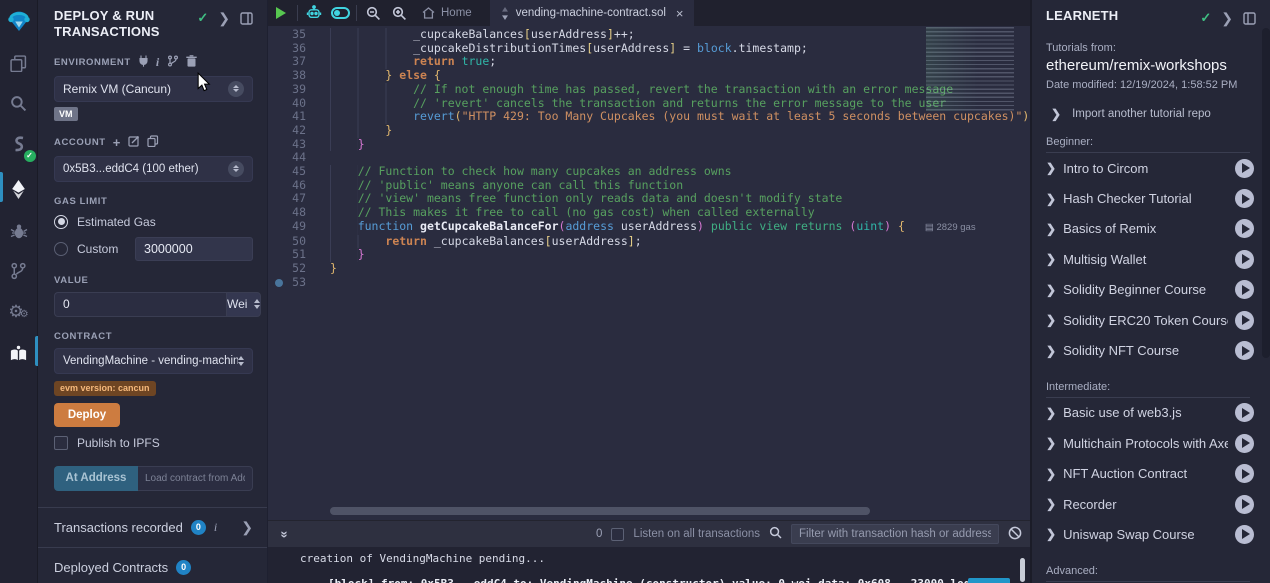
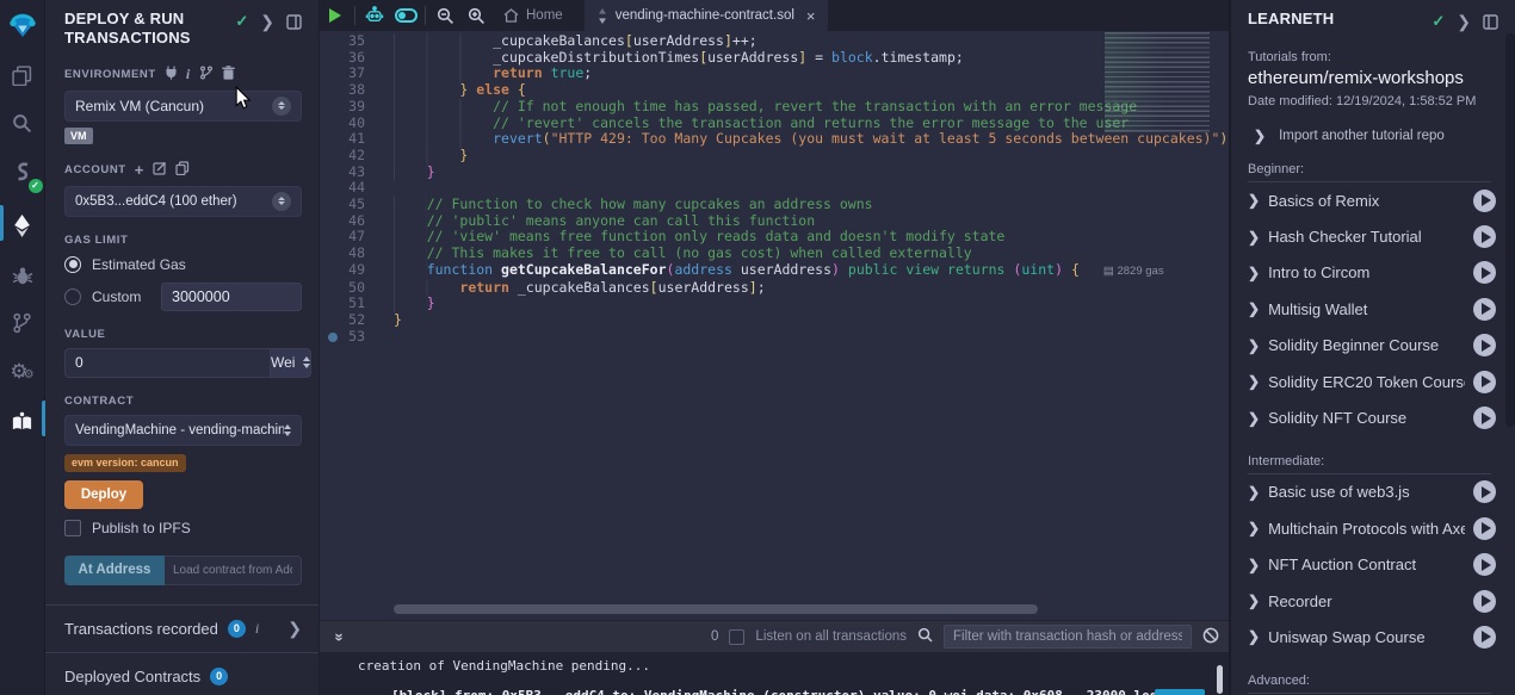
  ✓
  ⚙⚙
  DEPLOY & RUN
  TRANSACTIONS
  ✓
  ❯
  ENVIRONMENT
  i
  Remix VM (Cancun)
  VM
  ACCOUNT
  +
  0x5B3...eddC4 (100 ether)
  GAS LIMIT
  Estimated Gas
  Custom
  3000000
  VALUE
  0
  Wei
  CONTRACT
  VendingMachine - vending-machin
  evm version: cancun
  Deploy
  Publish to IPFS
  At Address
  Load contract from Ad
  Transactions recorded
  0
  i
  ❯
  Deployed Contracts
  0
  Home
  vending-machine-contract.sol
  ×
  35
  _cupcakeBalances[userAddress]++;
  36
  _cupcakeDistributionTimes[userAddress] = block.timestamp;
  37
  return true;
  38
  } else {
  39
  // If not enough time has passed, revert the transaction with an error mes
  40
  // 'revert' cancels the transaction and returns the error message to the u
  41
  revert("HTTP 429: Too Many Cupcakes (you must wait at least 5 seconds between cupcakes)")
  42
  }
  43
  }
  44
  45
  // Function to check how many cupcakes an address owns
  46
  // 'public' means anyone can call this function
  47
  // 'view' means free function only reads data and doesn't modify state
  48
  // This makes it free to call (no gas cost) when called externally
  49
  function getCupcakeBalanceFor(address userAddress) public view returns (uint) { ▤ 2829 gas
  50
  return _cupcakeBalances[userAddress];
  51
  }
  52
  }
  53
  0
  Listen on all transactions
  Filter with transaction hash or address
  creation of VendingMachine pending...
  LEARNETH
  ✓
  ❯
  Tutorials from:
  ethereum/remix-workshops
  Date modified: 12/19/2024, 1:58:52 PM
  ❯
  Import another tutorial repo
  Beginner:
  ❯
- Intro to Circom
+ Basics of Remix
  ❯
  Hash Checker Tutorial
  ❯
- Basics of Remix
+ Intro to Circom
  ❯
  Multisig Wallet
  ❯
  Solidity Beginner Course
  ❯
  Solidity ERC20 Token Cours
  ❯
  Solidity NFT Course
  Intermediate:
  ❯
  Basic use of web3.js
  ❯
  Multichain Protocols with Axe
  ❯
  NFT Auction Contract
  ❯
  Recorder
  ❯
  Uniswap Swap Course
  Advanced:
